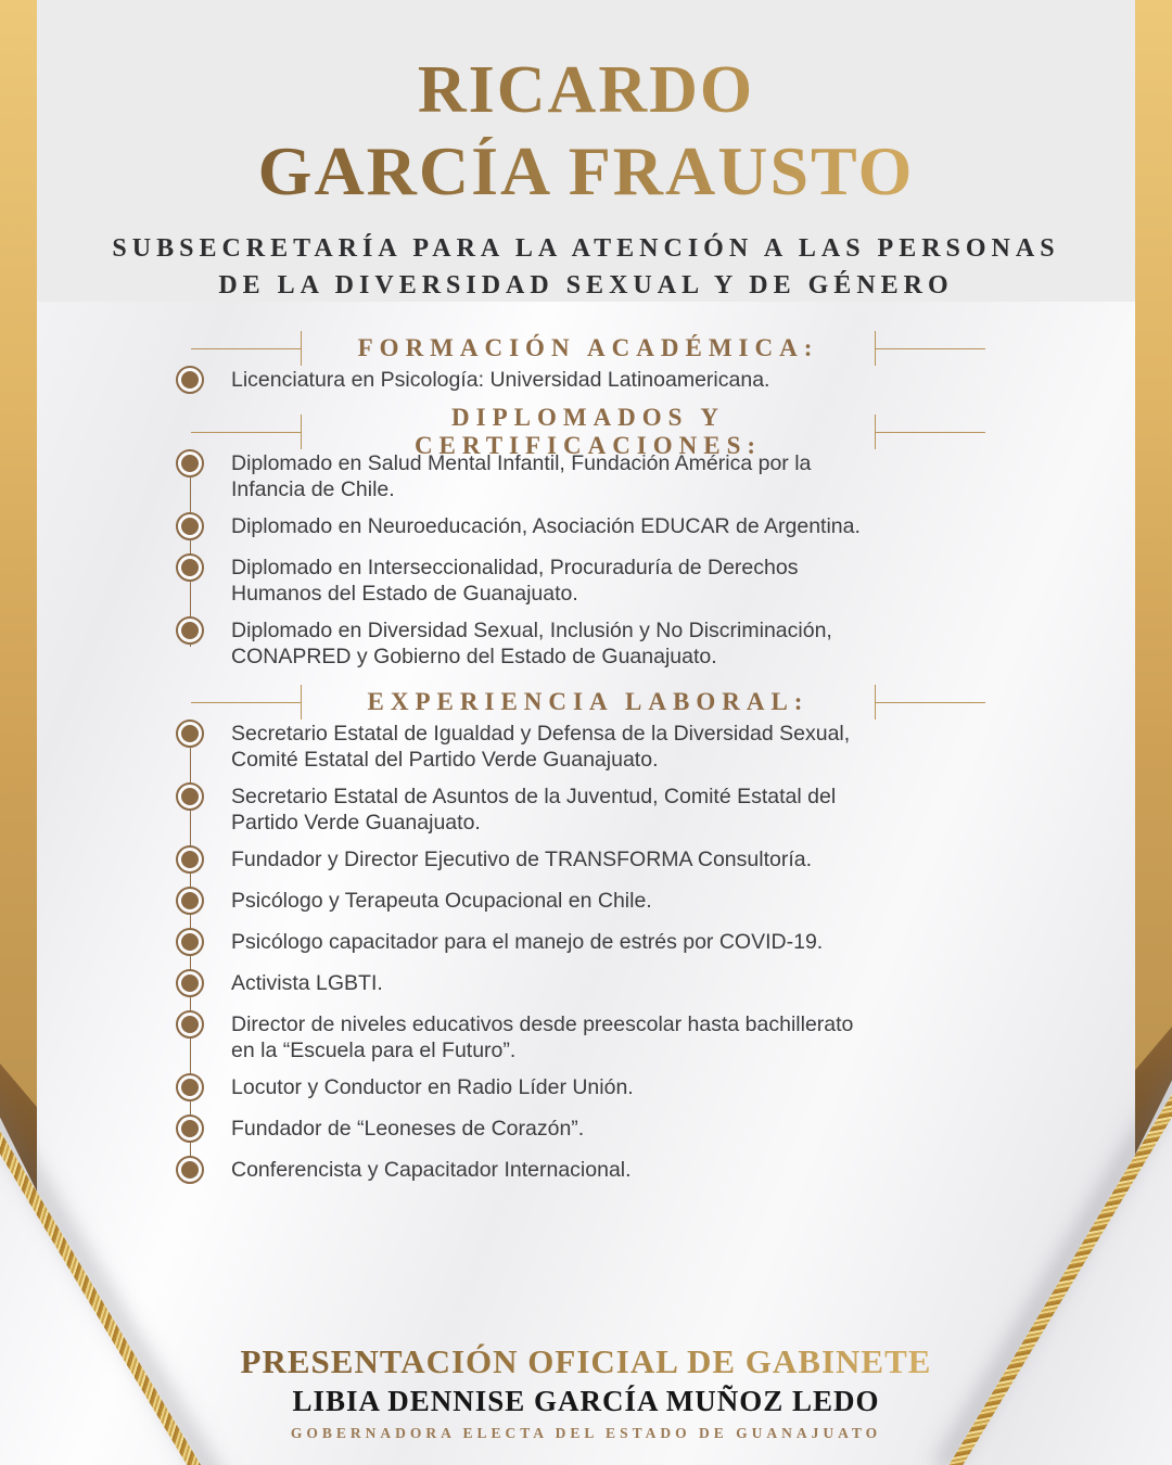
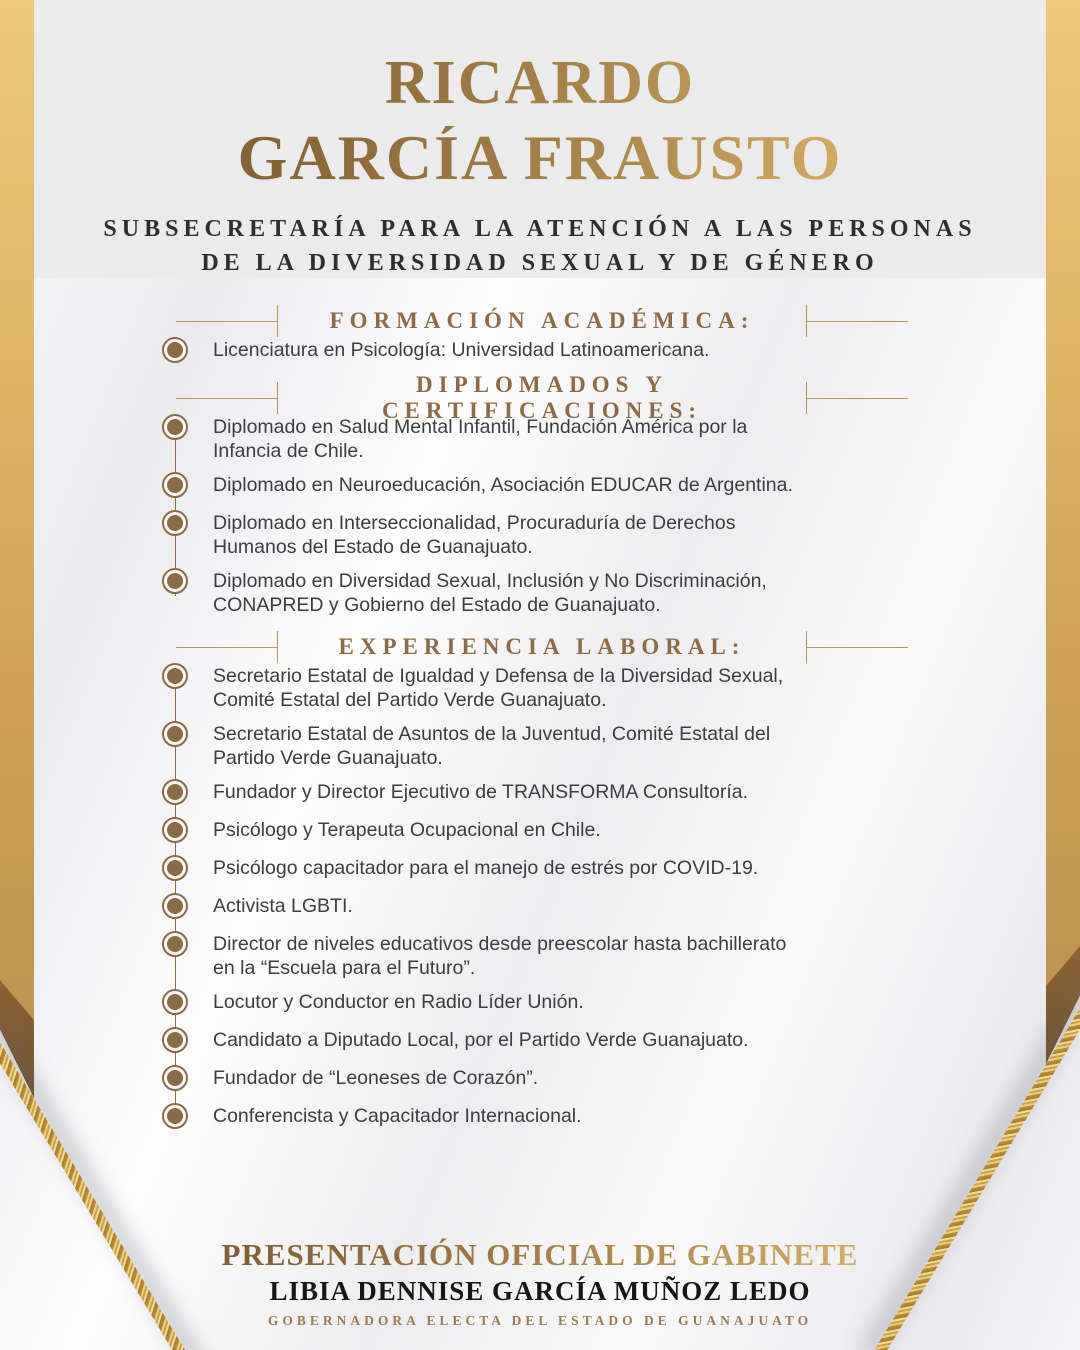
  RICARDO
  GARCÍA FRAUSTO
  SUBSECRETARÍA PARA LA ATENCIÓN A LAS PERSONAS
  DE LA DIVERSIDAD SEXUAL Y DE GÉNERO
  FORMACIÓN ACADÉMICA:
  Licenciatura en Psicología: Universidad Latinoamericana.
  DIPLOMADOS Y CERTIFICACIONES:
  Diplomado en Salud Mental Infantil, Fundación América por la
  Infancia de Chile.
  Diplomado en Neuroeducación, Asociación EDUCAR de Argentina.
  Diplomado en Interseccionalidad, Procuraduría de Derechos
  Humanos del Estado de Guanajuato.
  Diplomado en Diversidad Sexual, Inclusión y No Discriminación,
  CONAPRED y Gobierno del Estado de Guanajuato.
  EXPERIENCIA LABORAL:
  Secretario Estatal de Igualdad y Defensa de la Diversidad Sexual,
  Comité Estatal del Partido Verde Guanajuato.
  Secretario Estatal de Asuntos de la Juventud, Comité Estatal del
  Partido Verde Guanajuato.
  Fundador y Director Ejecutivo de TRANSFORMA Consultoría.
  Psicólogo y Terapeuta Ocupacional en Chile.
  Psicólogo capacitador para el manejo de estrés por COVID-19.
  Activista LGBTI.
  Director de niveles educativos desde preescolar hasta bachillerato
  en la “Escuela para el Futuro”.
  Locutor y Conductor en Radio Líder Unión.
+ Candidato a Diputado Local, por el Partido Verde Guanajuato.
  Fundador de “Leoneses de Corazón”.
  Conferencista y Capacitador Internacional.
  PRESENTACIÓN OFICIAL DE GABINETE
  LIBIA DENNISE GARCÍA MUÑOZ LEDO
  GOBERNADORA ELECTA DEL ESTADO DE GUANAJUATO
